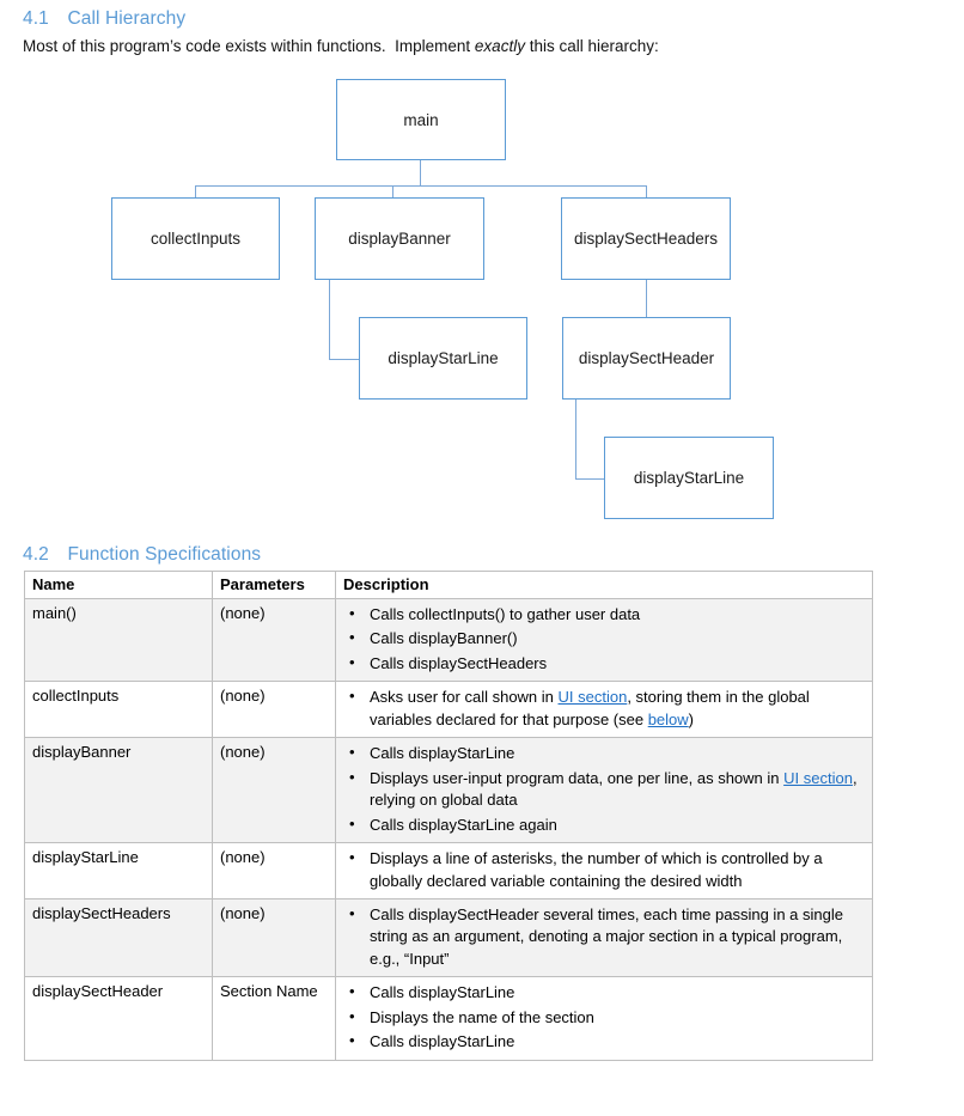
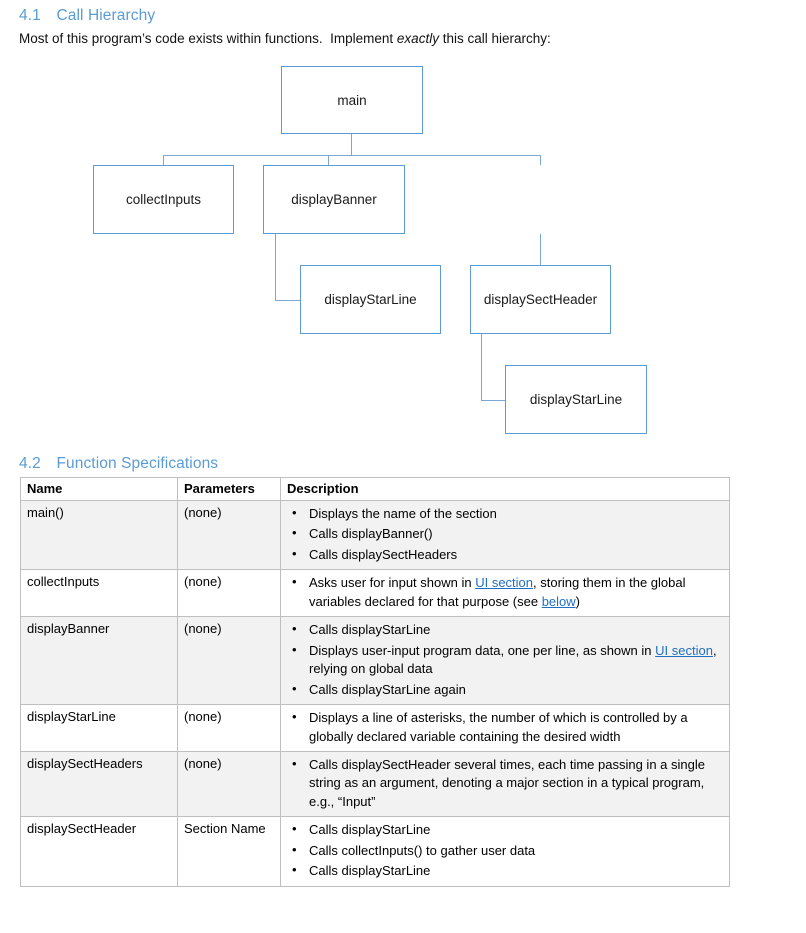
  4.1 Call Hierarchy
  Most of this program’s code exists within functions. Implement exactly this call hierarchy:
  main
  collectInputs
  displayBanner
- displaySectHeaders
  displayStarLine
  displaySectHeader
  displayStarLine
  4.2 Function Specifications
  Name	Parameters	Description
- main()	(none)	Calls collectInputs() to gather user dataCalls displayBanner()Calls displaySectHeaders
+ main()	(none)	Displays the name of the sectionCalls displayBanner()Calls displaySectHeaders
- collectInputs	(none)	Asks user for call shown in UI section, storing them in the global variables declared for that purpose (see below)
+ collectInputs	(none)	Asks user for input shown in UI section, storing them in the global variables declared for that purpose (see below)
  displayBanner	(none)	Calls displayStarLineDisplays user-input program data, one per line, as shown in UI section, relying on global dataCalls displayStarLine again
  displayStarLine	(none)	Displays a line of asterisks, the number of which is controlled by a globally declared variable containing the desired width
  displaySectHeaders	(none)	Calls displaySectHeader several times, each time passing in a single string as an argument, denoting a major section in a typical program, e.g., “Input”
- displaySectHeader	Section Name	Calls displayStarLineDisplays the name of the sectionCalls displayStarLine
+ displaySectHeader	Section Name	Calls displayStarLineCalls collectInputs() to gather user dataCalls displayStarLine
